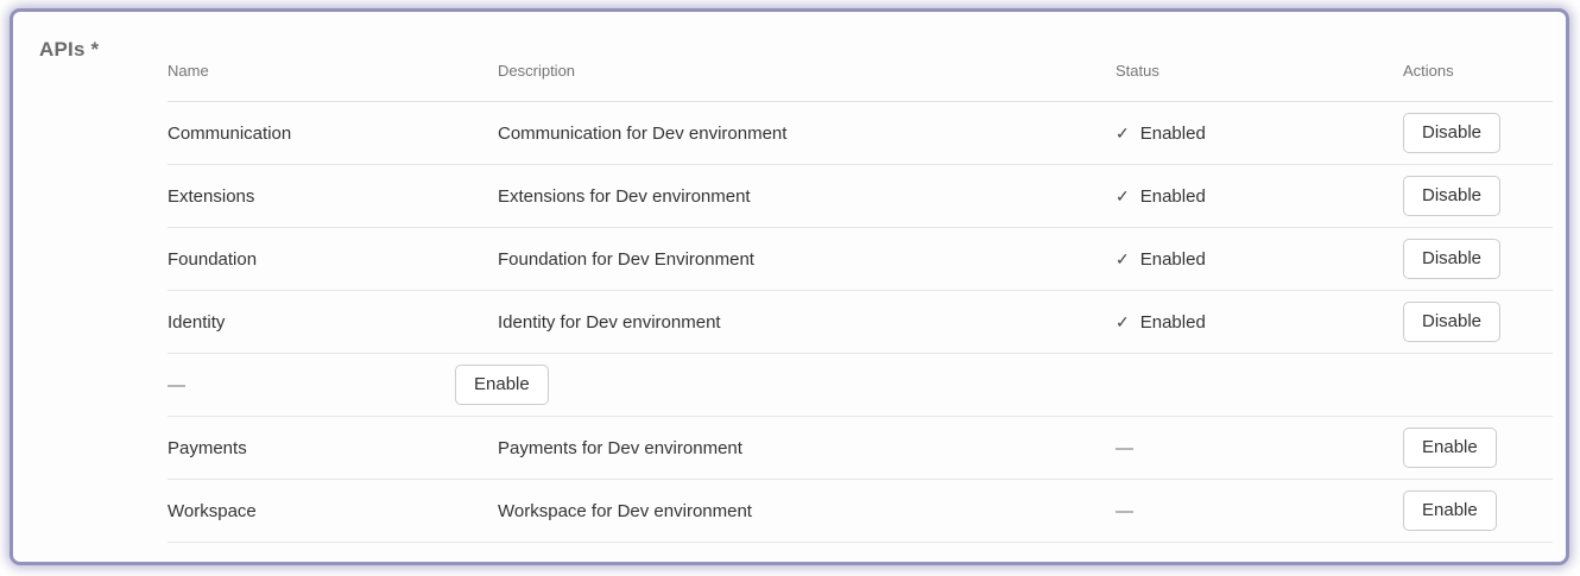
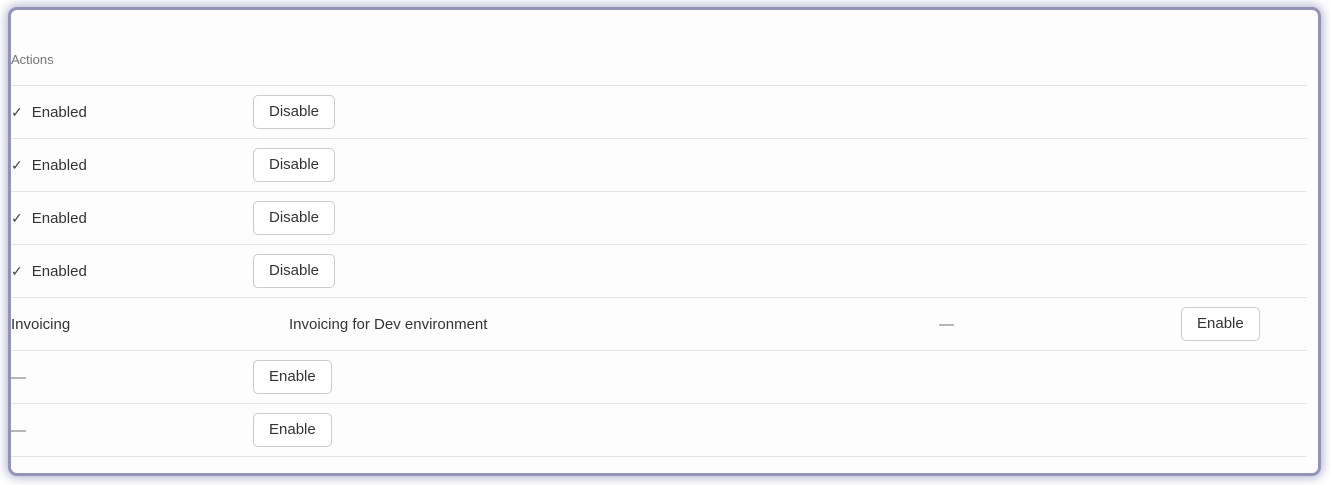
- APIs *
- Name
- Description
- Status
  Actions
- Communication
- Communication for Dev environment
  ✓
  Enabled
  Disable
- Extensions
- Extensions for Dev environment
  ✓
  Enabled
  Disable
- Foundation
- Foundation for Dev Environment
  ✓
  Enabled
  Disable
- Identity
- Identity for Dev environment
  ✓
  Enabled
  Disable
+ Invoicing
+ Invoicing for Dev environment
  —
  Enable
- Payments
- Payments for Dev environment
  —
  Enable
- Workspace
- Workspace for Dev environment
  —
  Enable
